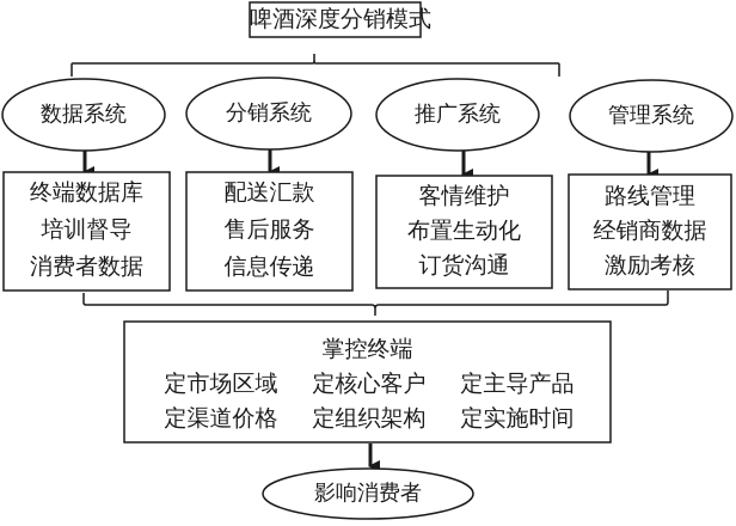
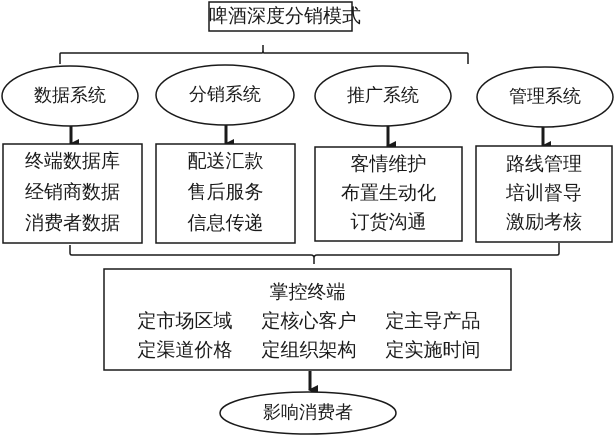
  啤酒深度分销模式
  数据系统
  分销系统
  推广系统
  管理系统
  终端数据库
- 培训督导
+ 经销商数据
  消费者数据
  配送汇款
  售后服务
  信息传递
  客情维护
  布置生动化
  订货沟通
  路线管理
- 经销商数据
+ 培训督导
  激励考核
  掌控终端
  定市场区域
  定核心客户
  定主导产品
  定渠道价格
  定组织架构
  定实施时间
  影响消费者
